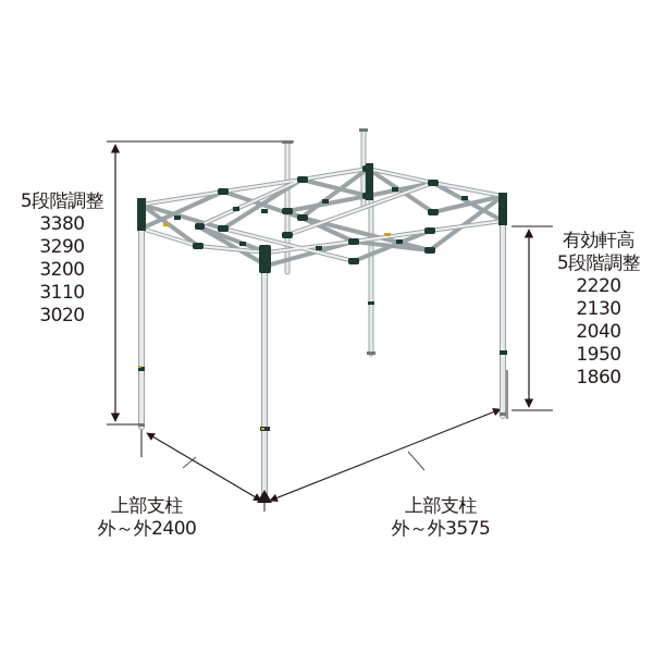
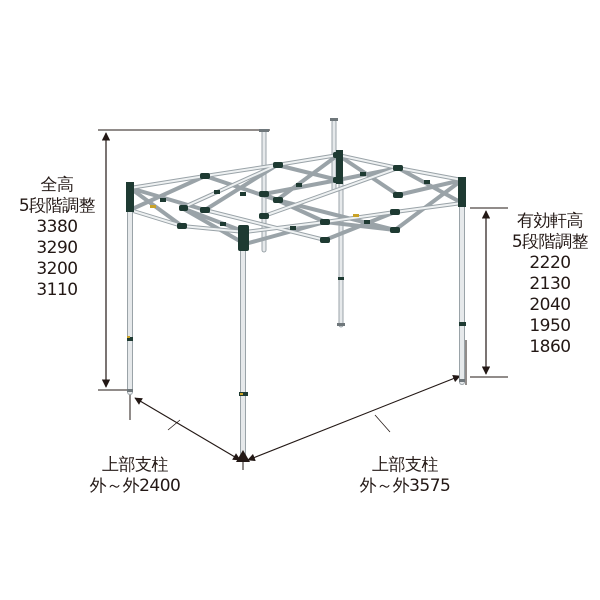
+ 全高
  5段階調整
  3380
  3290
  3200
  3110
- 3020
  有効軒高
  5段階調整
  2220
  2130
  2040
  1950
  1860
  上部支柱
  外～外2400
  上部支柱
  外～外3575
